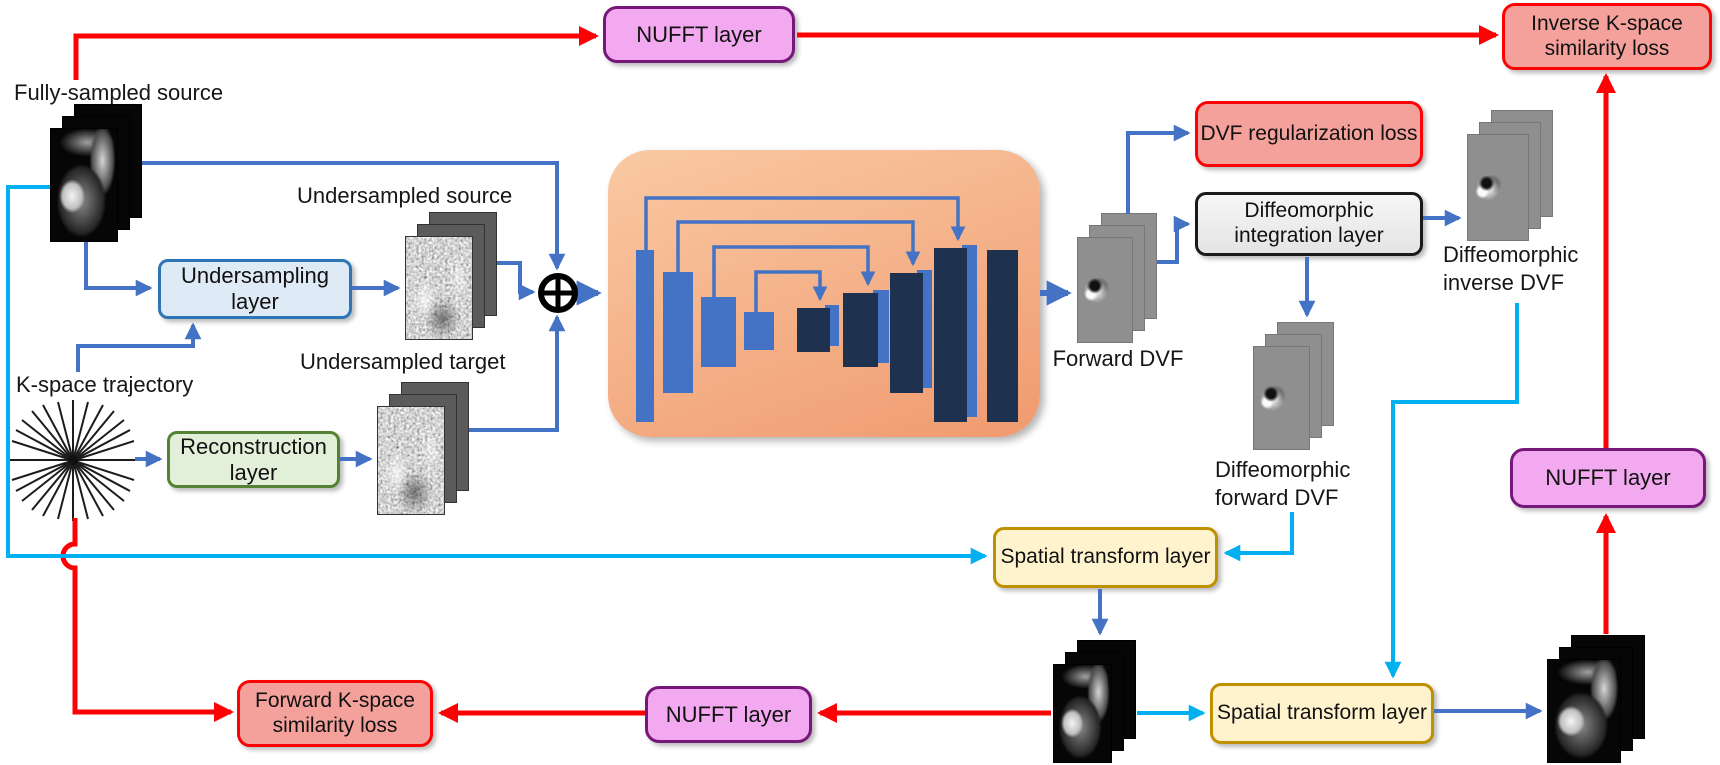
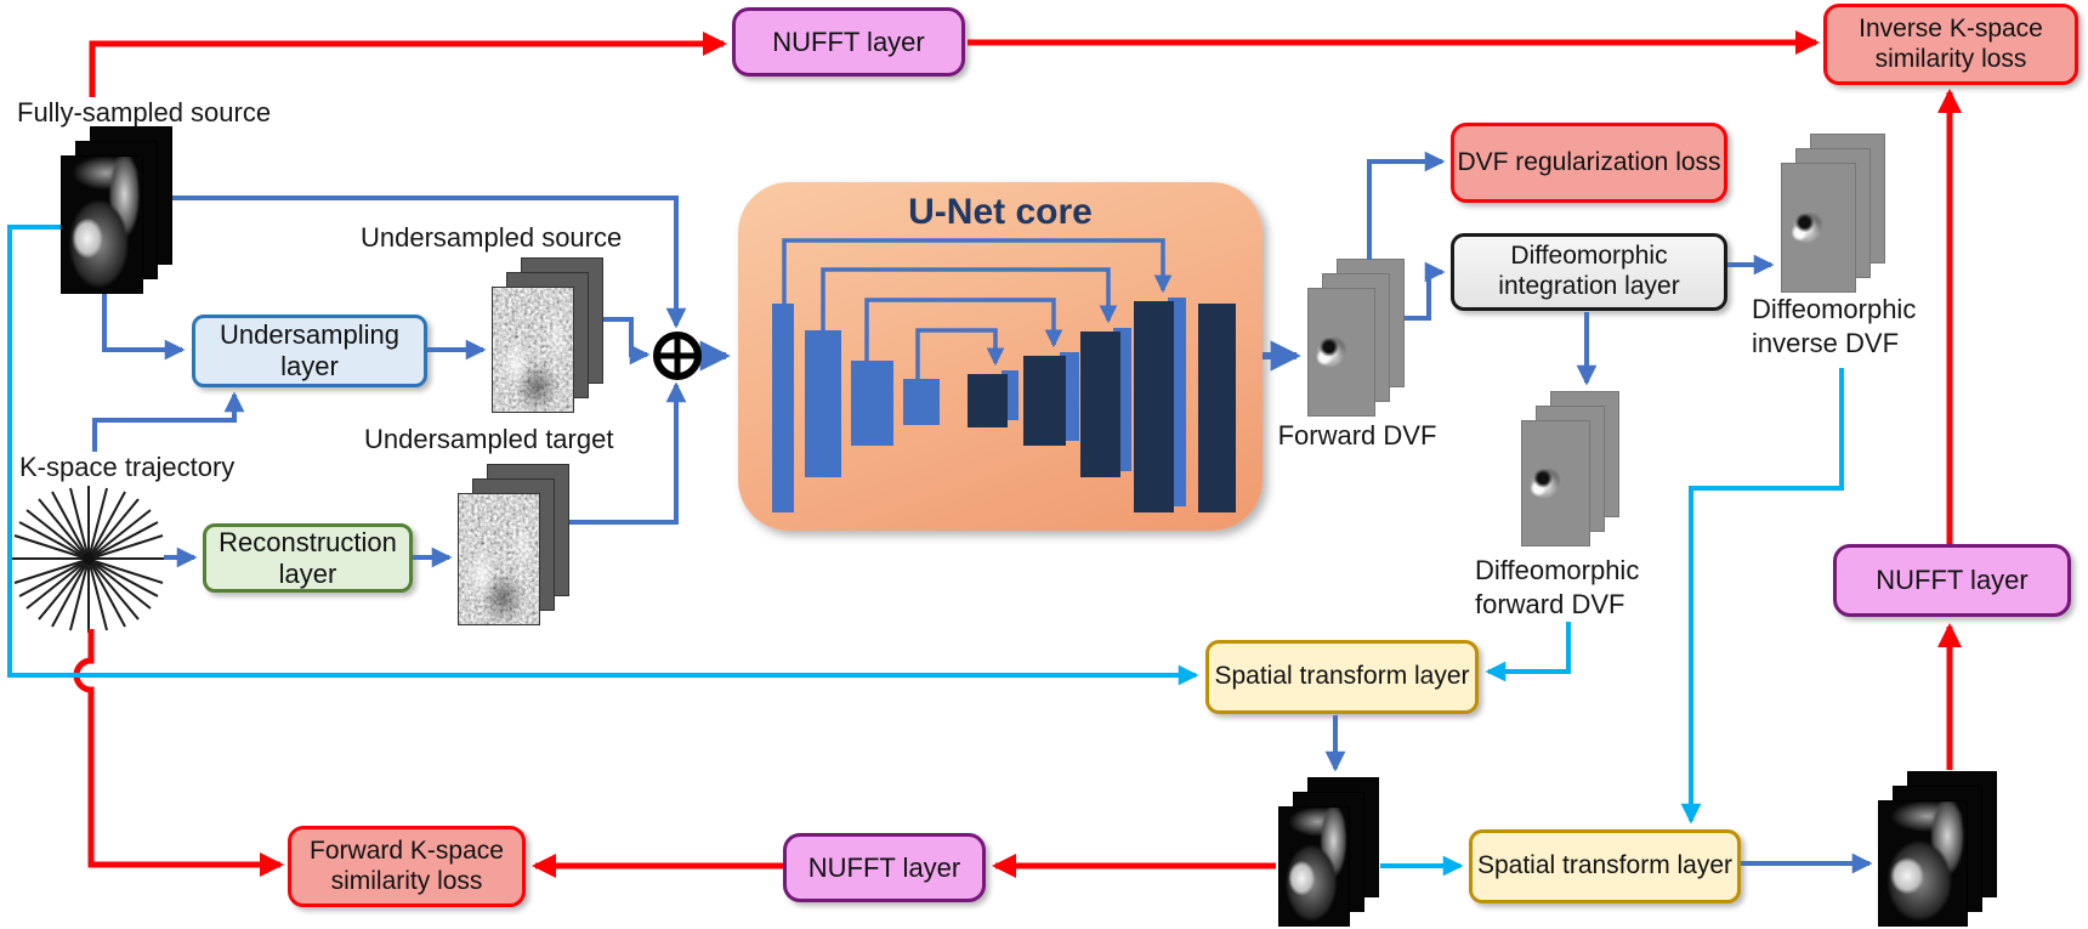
  NUFFT layer
  Inverse K-space similarity loss
  Undersampling layer
  Reconstruction layer
  DVF regularization loss
  Diffeomorphic integration layer
  Spatial transform layer
  Spatial transform layer
  NUFFT layer
  NUFFT layer
  Forward K-space similarity loss
+ U-Net core
  Fully-sampled source
  Undersampled source
  Undersampled target
  K-space trajectory
  Forward DVF
  Diffeomorphic inverse DVF
  Diffeomorphic forward DVF
